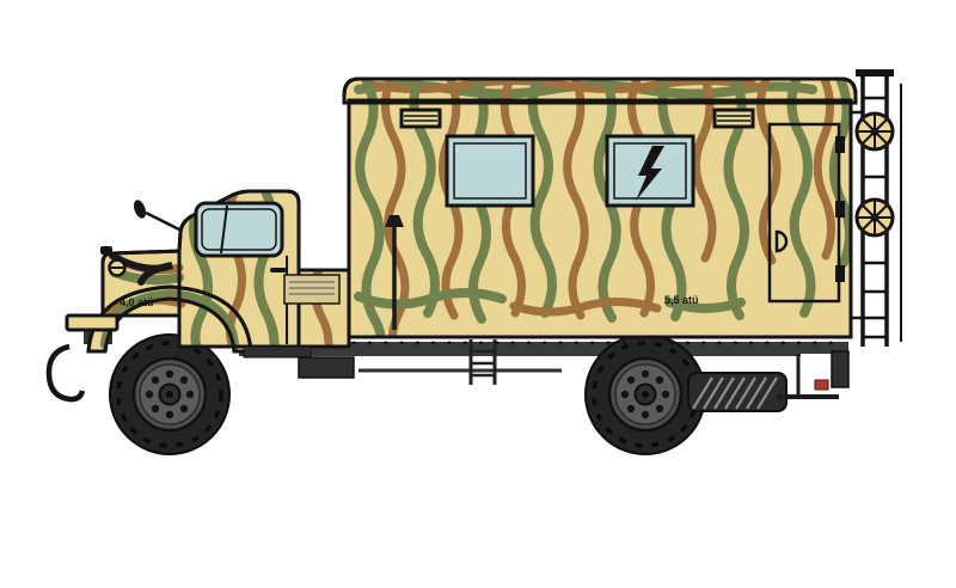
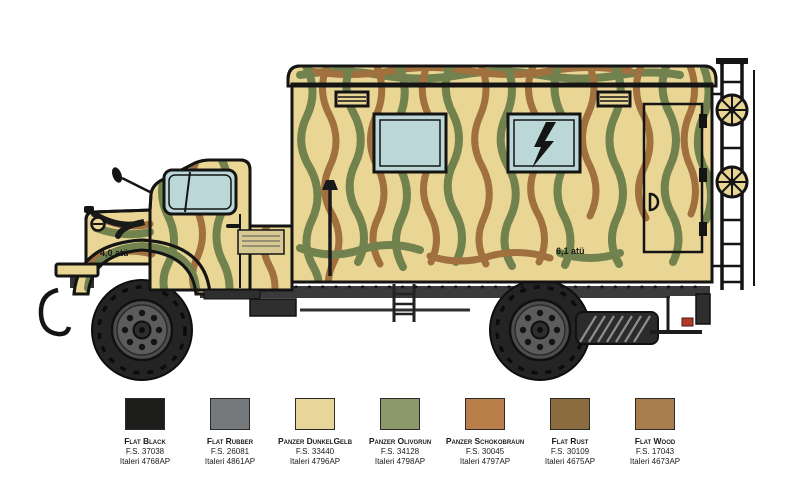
  4,0 atü
- 5,5 atü
+ 6,1 atü
+ Flat Black
+ F.S. 37038
+ Italeri 4768AP
+ Flat Rubber
+ F.S. 26081
+ Italeri 4861AP
+ Panzer DunkelGelb
+ F.S. 33440
+ Italeri 4796AP
+ Panzer Olivgrun
+ F.S. 34128
+ Italeri 4798AP
+ Panzer Schokobraun
+ F.S. 30045
+ Italeri 4797AP
+ Flat Rust
+ F.S. 30109
+ Italeri 4675AP
+ Flat Wood
+ F.S. 17043
+ Italeri 4673AP
